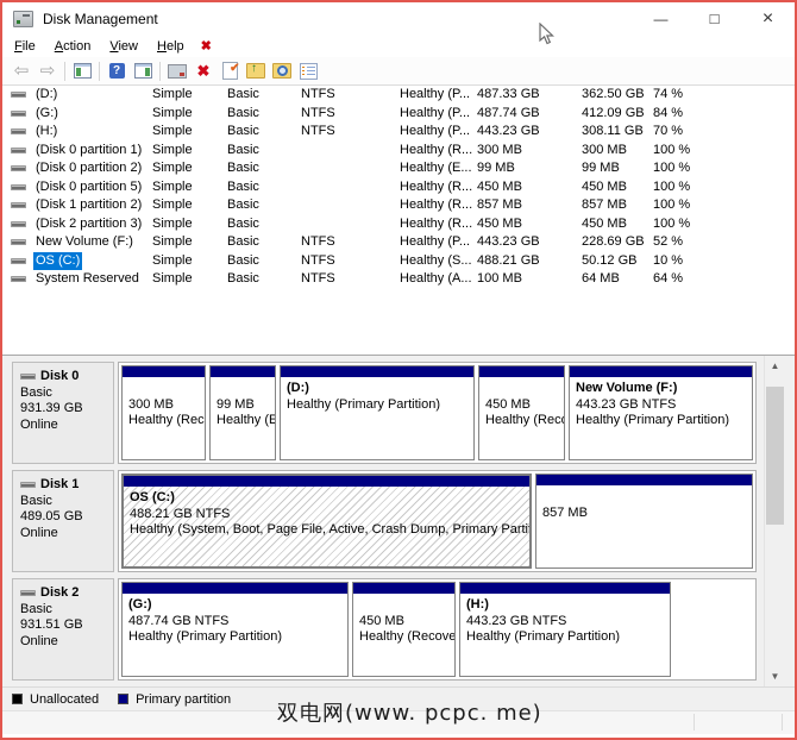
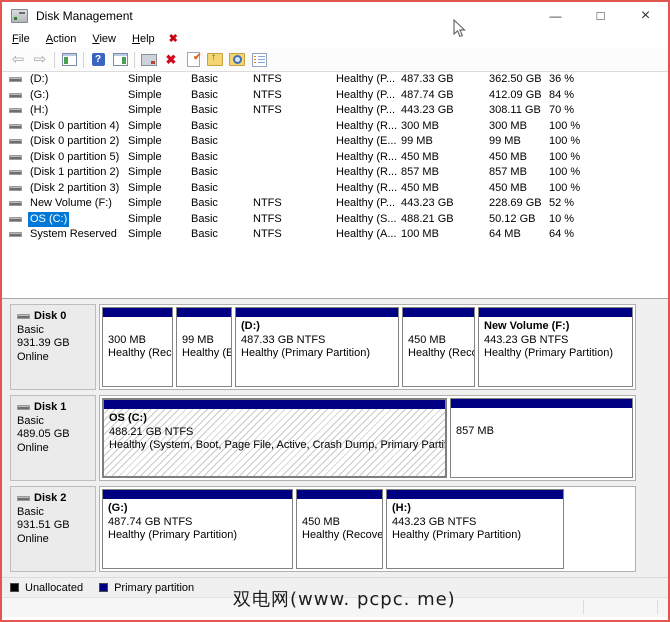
  Disk Management
  —
  □
  ×
  File
  Action
  View
  Help
  ✖
  ⇦
  ⇨
  ?
  ✖
  ✔
  ↑
  (D:)
  Simple
  Basic
  NTFS
  Healthy (P...
  487.33 GB
  362.50 GB
- 74 %
+ 36 %
  (G:)
  Simple
  Basic
  NTFS
  Healthy (P...
  487.74 GB
  412.09 GB
  84 %
  (H:)
  Simple
  Basic
  NTFS
  Healthy (P...
  443.23 GB
  308.11 GB
  70 %
- (Disk 0 partition 1)
+ (Disk 0 partition 4)
  Simple
  Basic
  Healthy (R...
  300 MB
  300 MB
  100 %
  (Disk 0 partition 2)
  Simple
  Basic
  Healthy (E...
  99 MB
  99 MB
  100 %
  (Disk 0 partition 5)
  Simple
  Basic
  Healthy (R...
  450 MB
  450 MB
  100 %
  (Disk 1 partition 2)
  Simple
  Basic
  Healthy (R...
  857 MB
  857 MB
  100 %
  (Disk 2 partition 3)
  Simple
  Basic
  Healthy (R...
  450 MB
  450 MB
  100 %
  New Volume (F:)
  Simple
  Basic
  NTFS
  Healthy (P...
  443.23 GB
  228.69 GB
  52 %
  OS (C:)
  Simple
  Basic
  NTFS
  Healthy (S...
  488.21 GB
  50.12 GB
  10 %
  System Reserved
  Simple
  Basic
  NTFS
  Healthy (A...
  100 MB
  64 MB
  64 %
  Disk 0
  Basic
  931.39 GB
  Online
  300 MB
  Healthy (Rec
  99 MB
  Healthy (E
  (D:)
+ 487.33 GB NTFS
  Healthy (Primary Partition)
  450 MB
  Healthy (Rec
  New Volume (F:)
  443.23 GB NTFS
  Healthy (Primary Partition)
  Disk 1
  Basic
  489.05 GB
  Online
  OS (C:)
  488.21 GB NTFS
  Healthy (System, Boot, Page File, Active, Crash Dump, Primary Parti
  857 MB
  Disk 2
  Basic
  931.51 GB
  Online
  (G:)
  487.74 GB NTFS
  Healthy (Primary Partition)
  450 MB
  Healthy (Recove
  (H:)
  443.23 GB NTFS
  Healthy (Primary Partition)
- ▲
- ▼
  Unallocated
  Primary partition
  双电网(www. pcpc. me)
